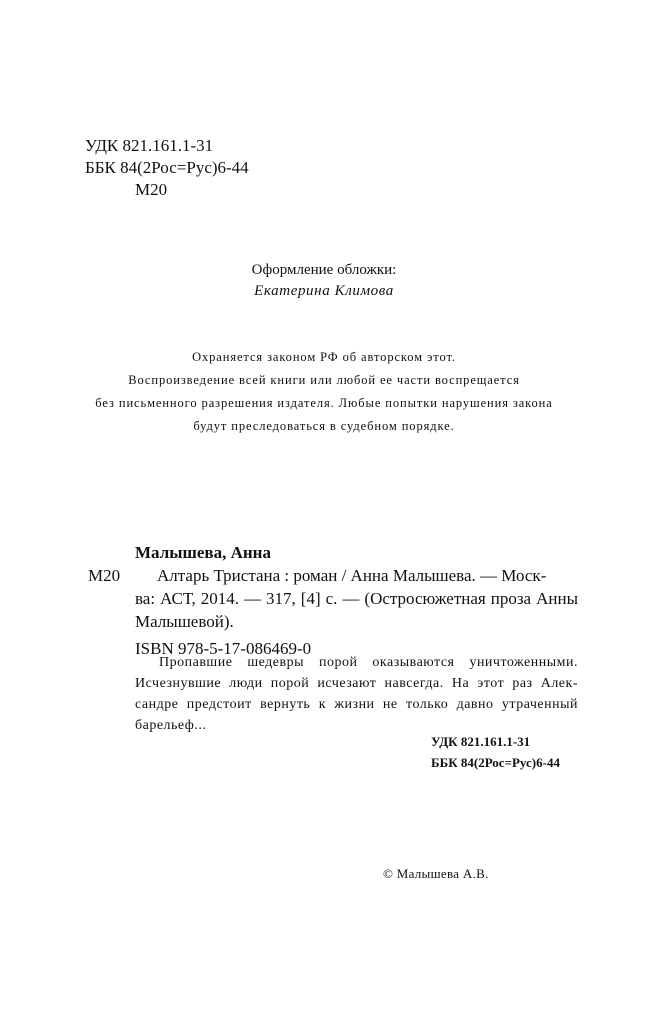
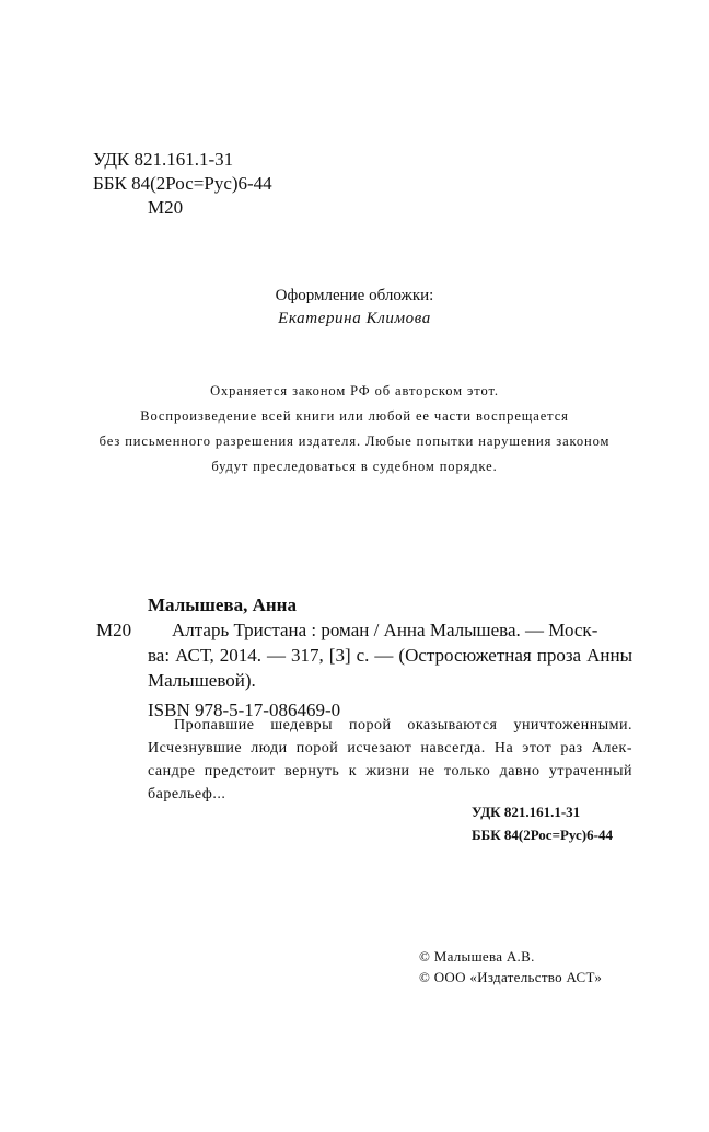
  УДК 821.161.1-31
  ББК 84(2Рос=Рус)6-44
  М20
  Оформление обложки:
  Екатерина Климова
  Охраняется законом РФ об авторском этот.
  Воспроизведение всей книги или любой ее части воспрещается
- без письменного разрешения издателя. Любые попытки нарушения закона
+ без письменного разрешения издателя. Любые попытки нарушения законом
  будут преследоваться в судебном порядке.
  Малышева, Анна
  М20
  Алтарь Тристана : роман / Анна Малышева. — Моск-
- ва: АСТ, 2014. — 317, [4] с. — (Остросюжетная проза Анны Малышевой).
+ ва: АСТ, 2014. — 317, [3] с. — (Остросюжетная проза Анны Малышевой).
  ISBN 978-5-17-086469-0
  Пропавшие шедевры порой оказываются уничтоженными. Исчезнувшие люди порой исчезают навсегда. На этот раз Алек-сандре предстоит вернуть к жизни не только давно утраченный барельеф...
  УДК 821.161.1-31
  ББК 84(2Рос=Рус)6-44
  © Малышева А.В.
+ © ООО «Издательство АСТ»
